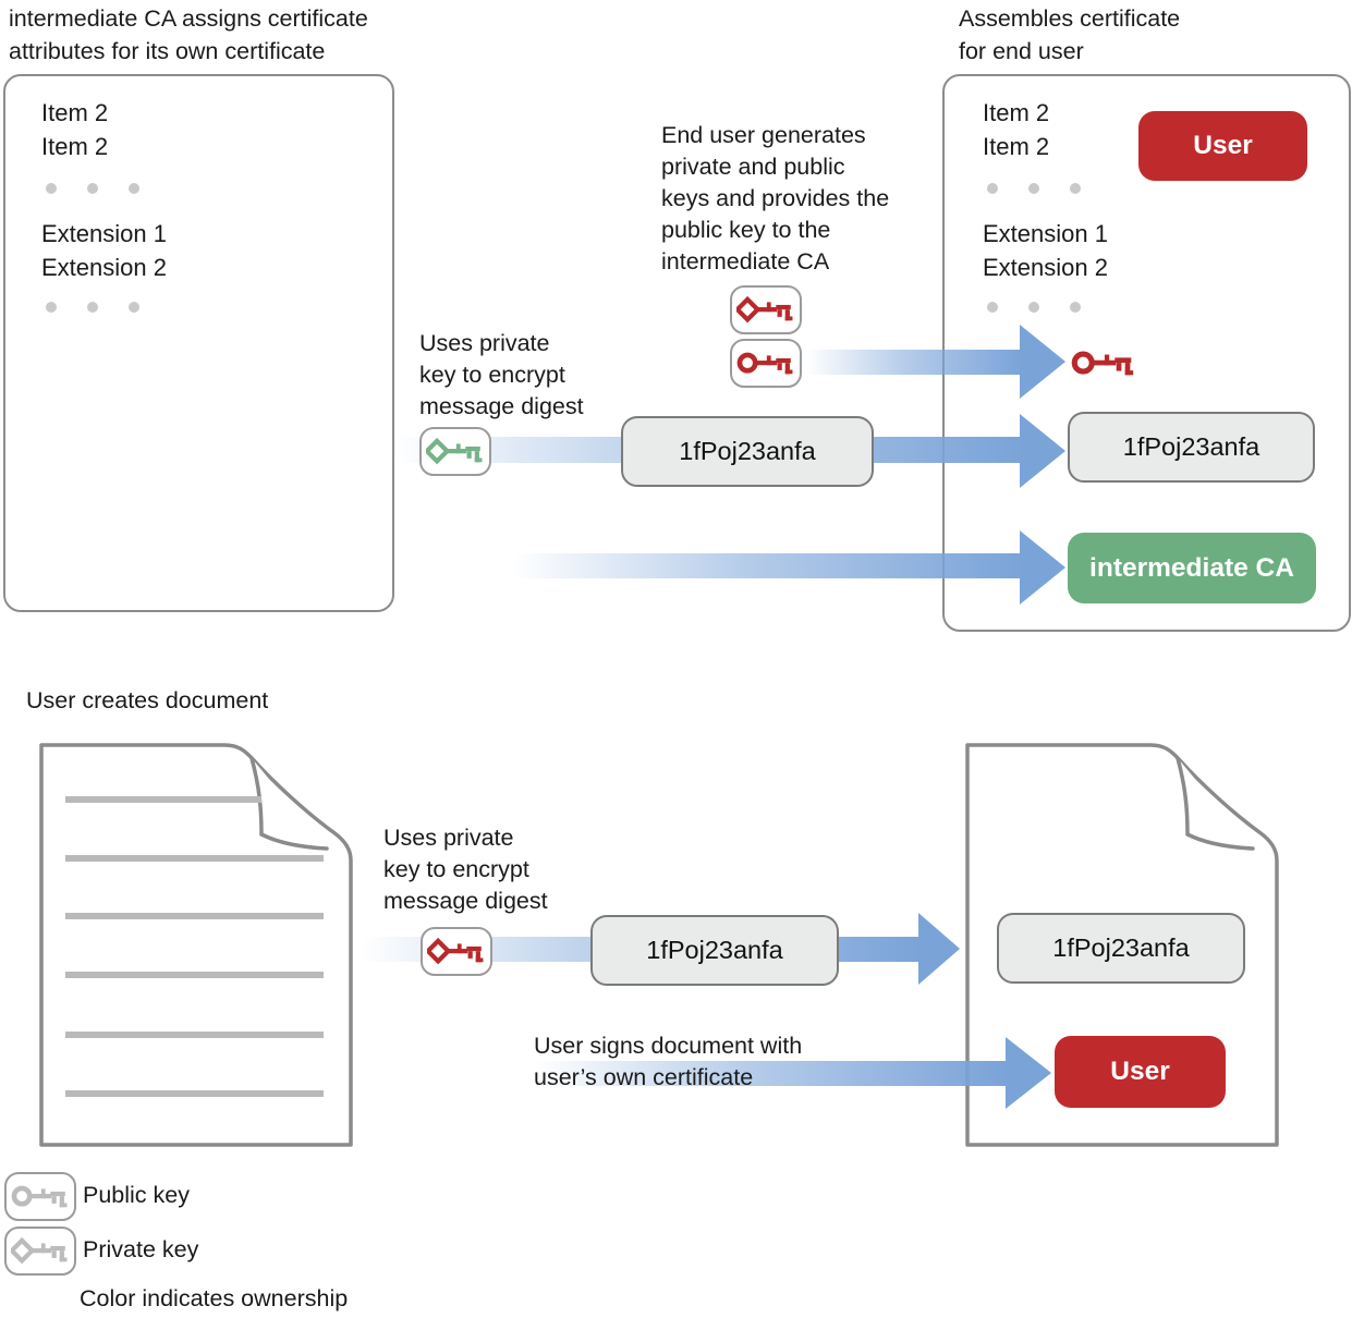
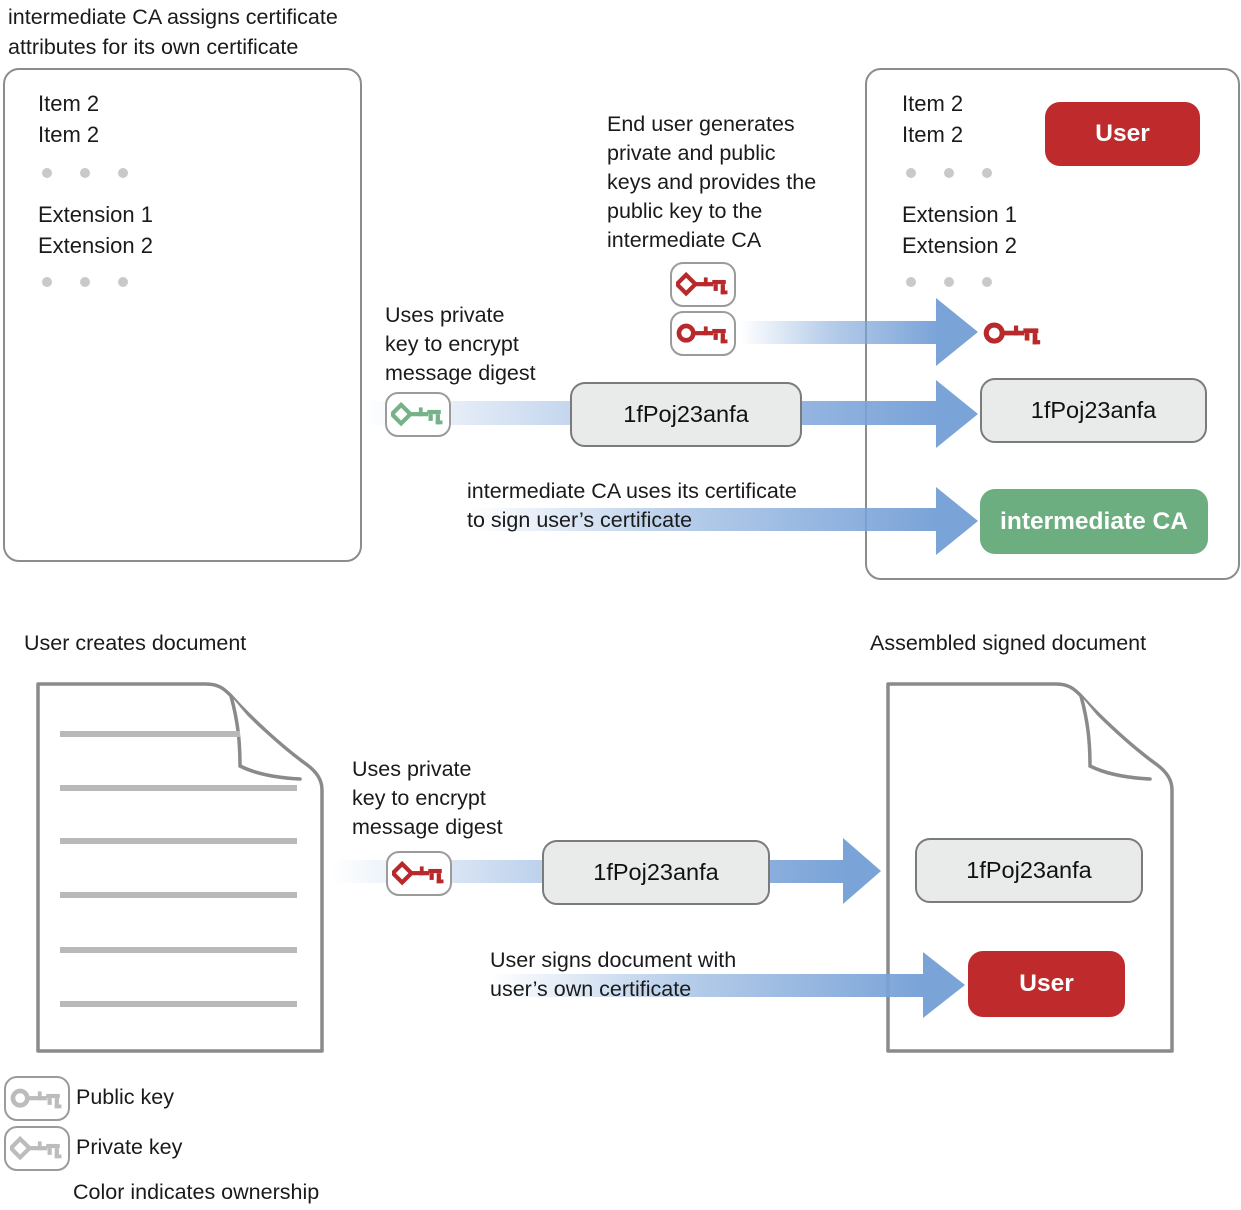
  intermediate CA assigns certificate
  attributes for its own certificate
  Item 2
  Item 2
  Extension 1
  Extension 2
- Assembles certificate
- for end user
  Item 2
  Item 2
  User
  Extension 1
  Extension 2
  End user generates
  private and public
  keys and provides the
  public key to the
  intermediate CA
  Uses private
  key to encrypt
  message digest
  1fPoj23anfa
  1fPoj23anfa
+ intermediate CA uses its certificate
+ to sign user’s certificate
  intermediate CA
  User creates document
+ Assembled signed document
  Uses private
  key to encrypt
  message digest
  1fPoj23anfa
  1fPoj23anfa
  User signs document with
  user’s own certificate
  User
  Public key
  Private key
  Color indicates ownership
